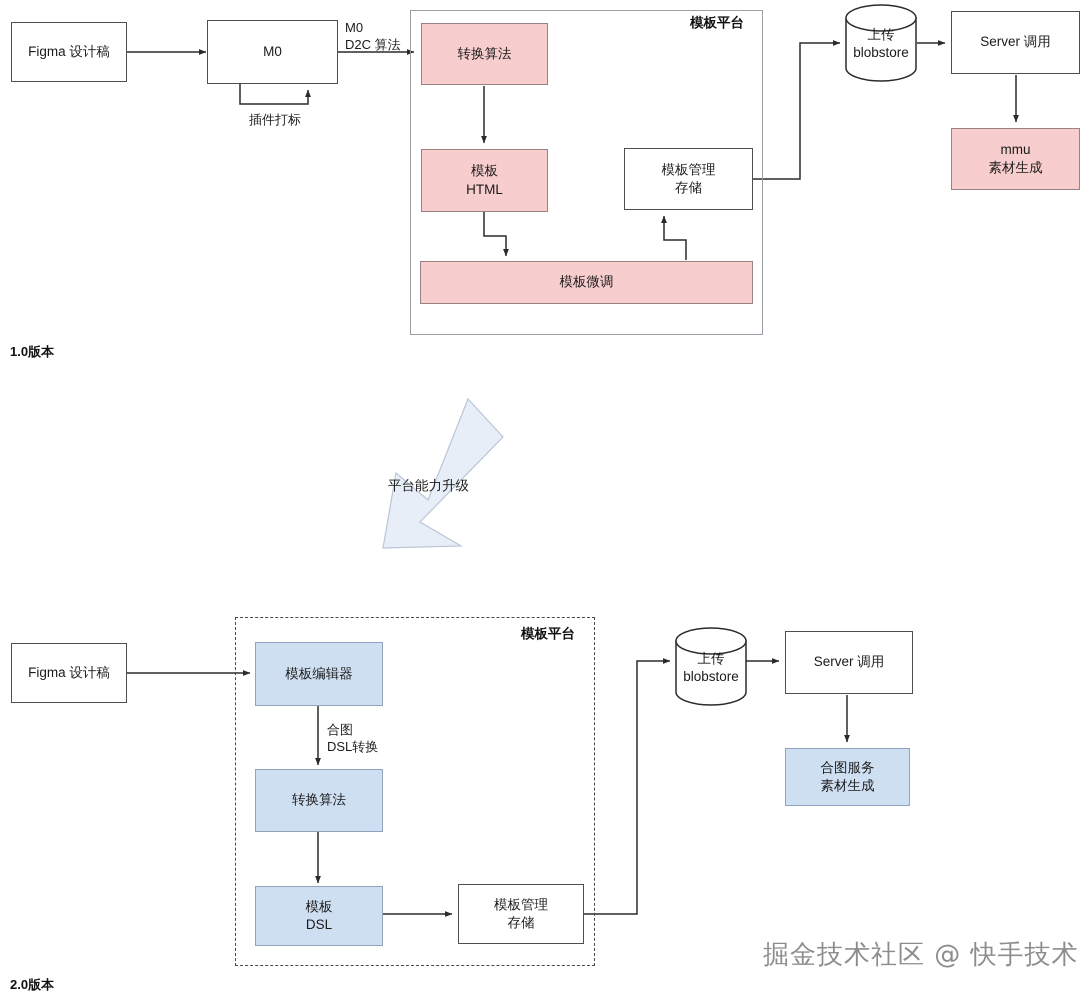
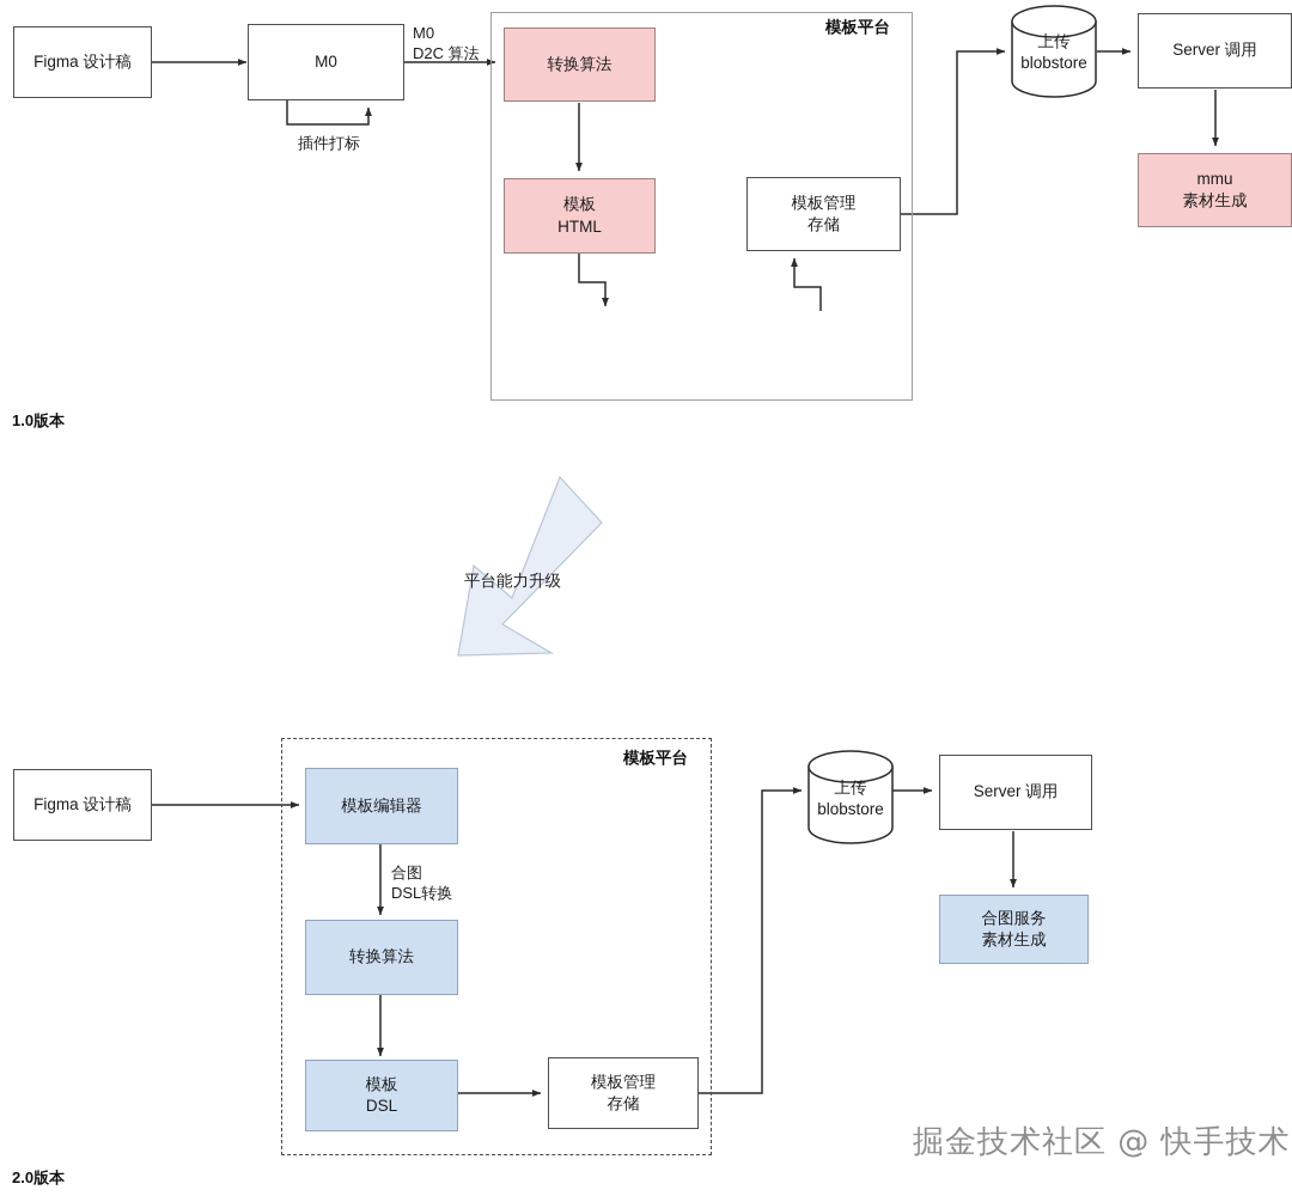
  模板平台
  Figma 设计稿
  M0
  插件打标
  M0
  D2C 算法
  转换算法
  模板
  HTML
  模板管理
  存储
- 模板微调
  上传
  blobstore
  Server 调用
  mmu
  素材生成
  1.0版本
  平台能力升级
  模板平台
  Figma 设计稿
  模板编辑器
  合图
  DSL转换
  转换算法
  模板
  DSL
  模板管理
  存储
  上传
  blobstore
  Server 调用
  合图服务
  素材生成
  2.0版本
  掘金技术社区 @ 快手技术
